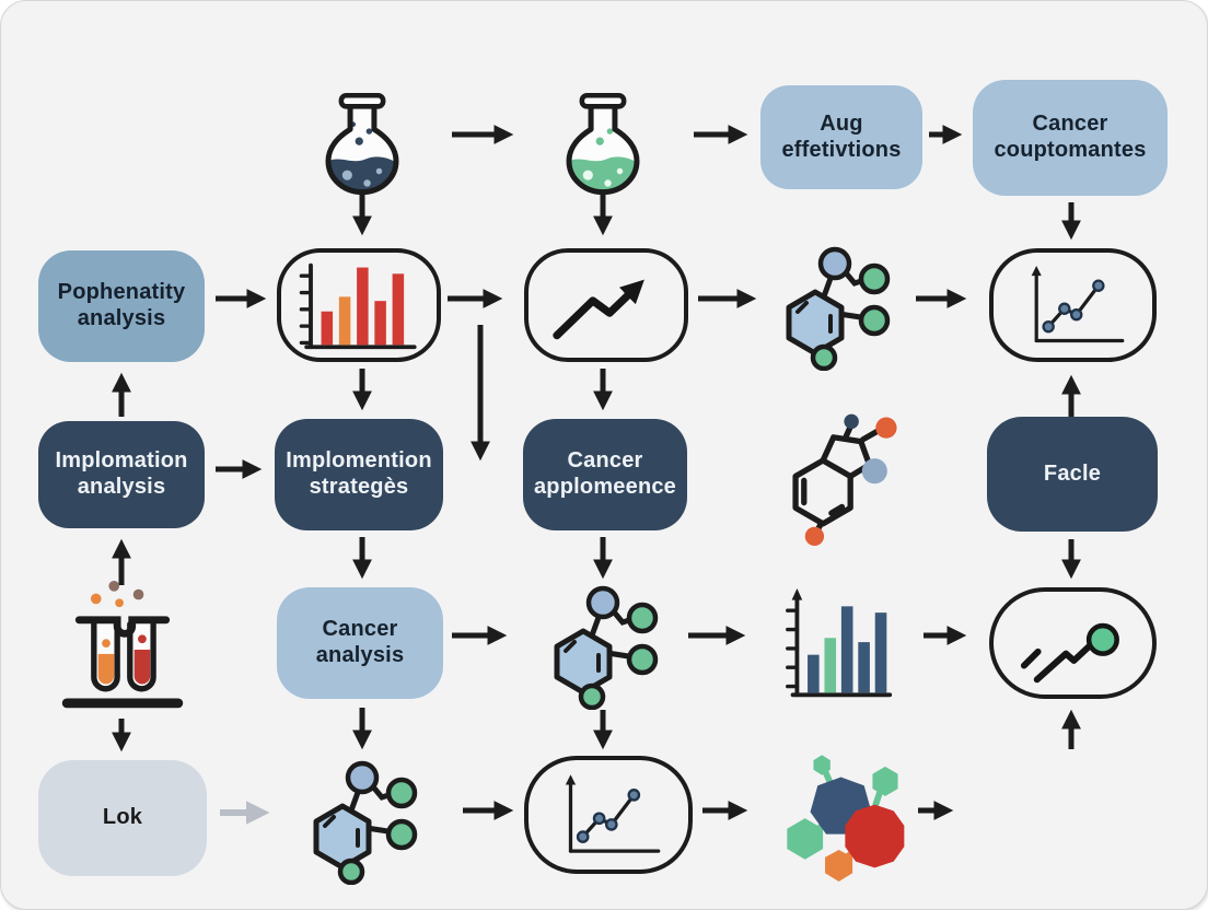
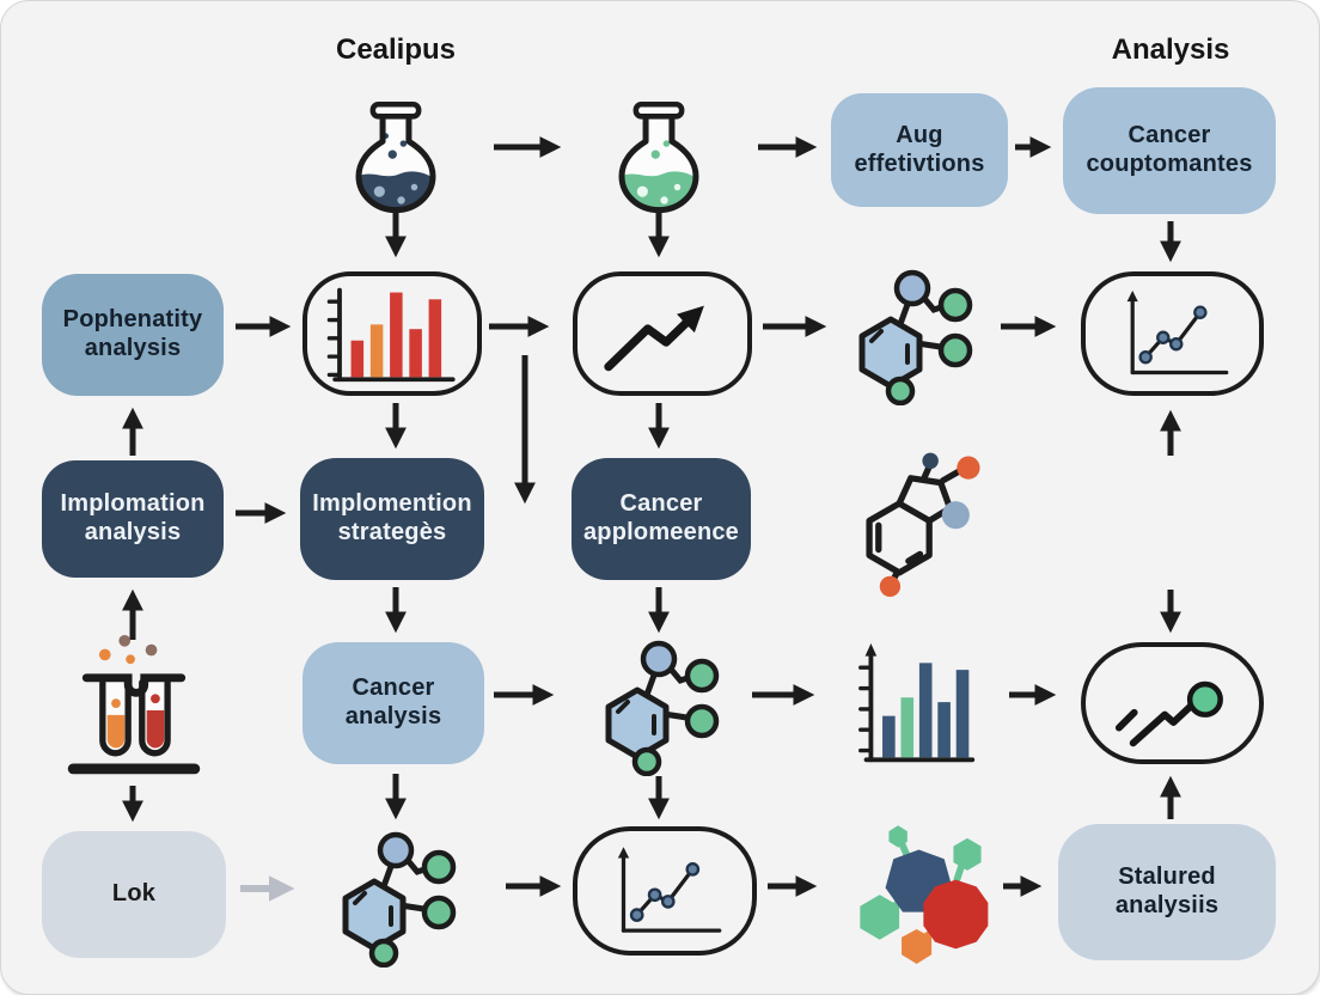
+ Cealipus
+ Analysis
  Aug
  effetivtions
  Cancer
  couptomantes
  Pophenatity
  analysis
  Implomation
  analysis
  Implomention
  strategès
  Cancer
  applomeence
- Facle
  Cancer
  analysis
  Lok
+ Stalured
+ analysiis
